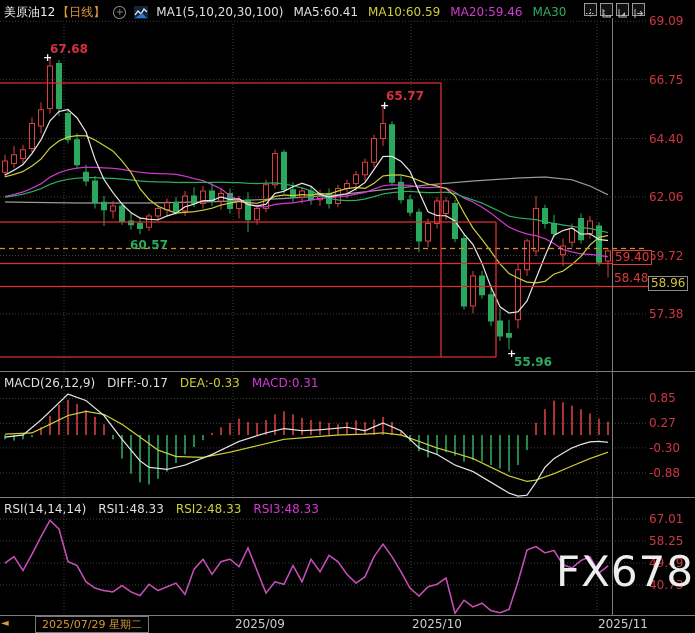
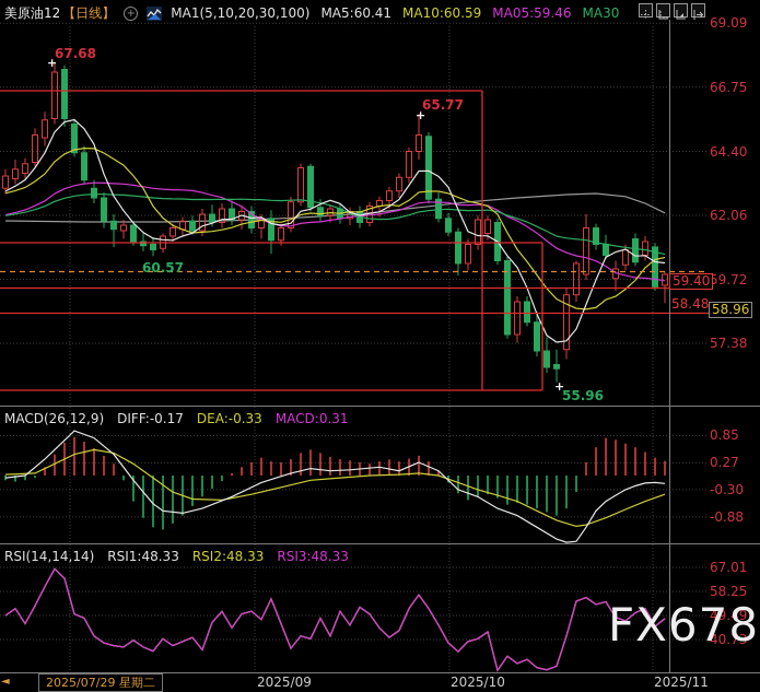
  美原油12
  【日线】
  +
  MA1(5,10,20,30,100)
  MA5:60.41
  MA10:60.59
- MA20:59.46
+ MA05:59.46
  MA30
  69.09
  66.75
  64.40
  62.06
  59.72
  57.38
  0.85
  0.27
  -0.30
  -0.88
  67.01
  58.25
  49.49
  40.73
  59.40
  58.48
  58.96
  67.68
  +
  65.77
  +
  60.57
  55.96
  +
  MACD(26,12,9)
  DIFF:-0.17
  DEA:-0.33
  MACD:0.31
  RSI(14,14,14)
  RSI1:48.33
  RSI2:48.33
  RSI3:48.33
  FX678
  ◄
  2025/07/29 星期二
  2025/09
  2025/10
  2025/11
